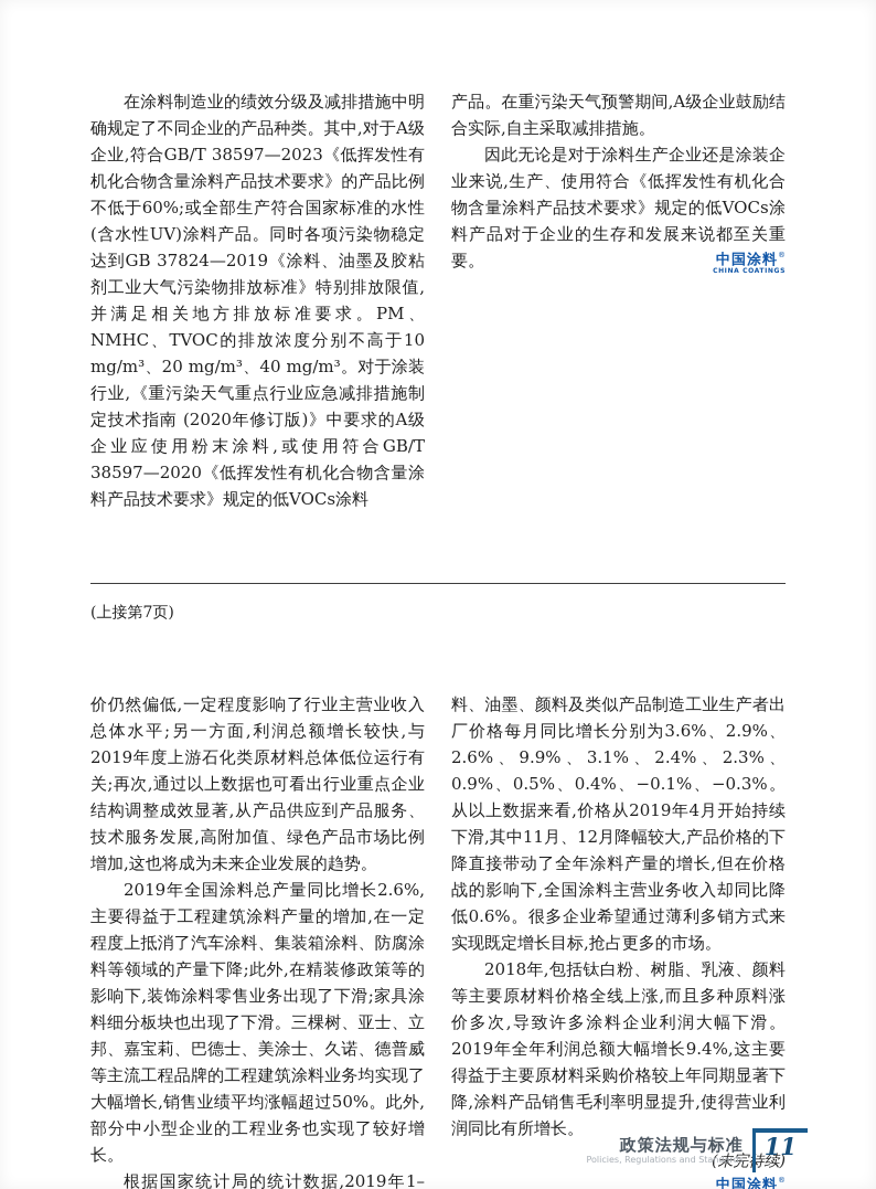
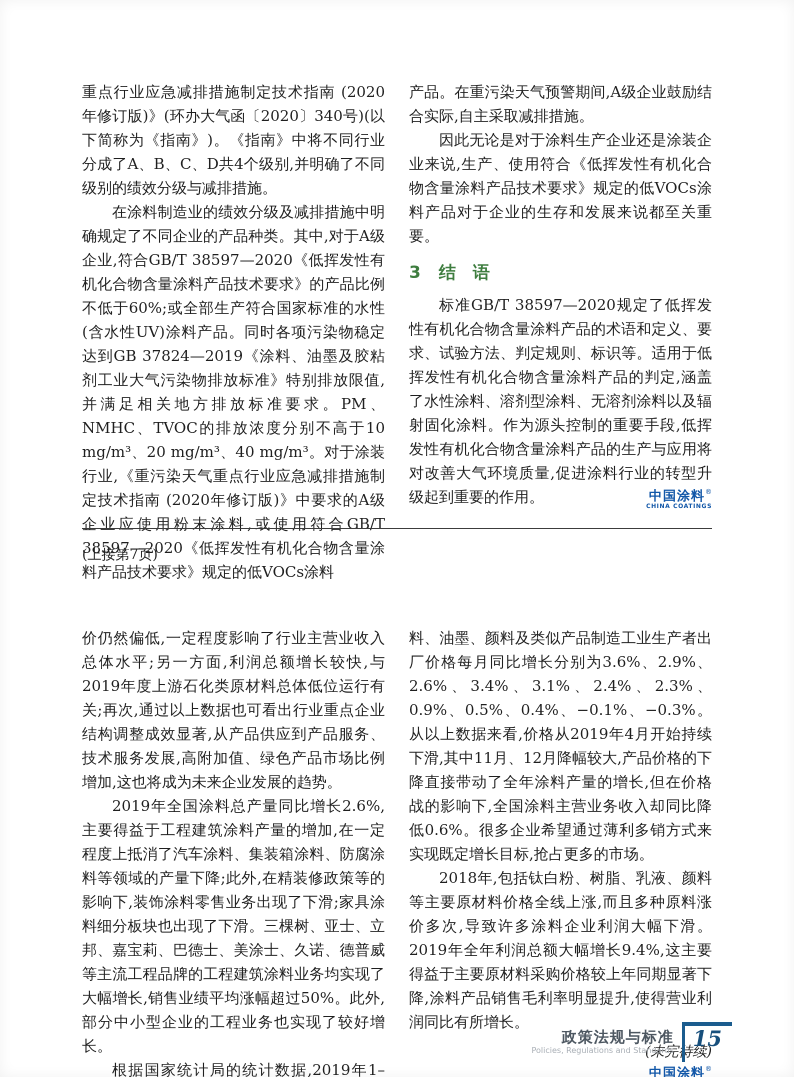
+ 重点行业应急减排措施制定技术指南 (2020年修订版)》(环办大气函〔2020〕340号)(以下简称为《指南》)。《指南》中将不同行业分成了A、B、C、D共4个级别,并明确了不同级别的绩效分级与减排措施。
- 在涂料制造业的绩效分级及减排措施中明确规定了不同企业的产品种类。其中,对于A级企业,符合GB/T 38597—2023《低挥发性有机化合物含量涂料产品技术要求》的产品比例不低于60%;或全部生产符合国家标准的水性(含水性UV)涂料产品。同时各项污染物稳定达到GB 37824—2019《涂料、油墨及胶粘剂工业大气污染物排放标准》特别排放限值,并满足相关地方排放标准要求。PM、NMHC、TVOC的排放浓度分别不高于10 mg/m³、20 mg/m³、40 mg/m³。对于涂装行业,《重污染天气重点行业应急减排措施制定技术指南 (2020年修订版)》中要求的A级企业应使用粉末涂料,或使用符合GB/T 38597—2020《低挥发性有机化合物含量涂料产品技术要求》规定的低VOCs涂料
+ 在涂料制造业的绩效分级及减排措施中明确规定了不同企业的产品种类。其中,对于A级企业,符合GB/T 38597—2020《低挥发性有机化合物含量涂料产品技术要求》的产品比例不低于60%;或全部生产符合国家标准的水性(含水性UV)涂料产品。同时各项污染物稳定达到GB 37824—2019《涂料、油墨及胶粘剂工业大气污染物排放标准》特别排放限值,并满足相关地方排放标准要求。PM、NMHC、TVOC的排放浓度分别不高于10 mg/m³、20 mg/m³、40 mg/m³。对于涂装行业,《重污染天气重点行业应急减排措施制定技术指南 (2020年修订版)》中要求的A级企业应使用粉末涂料,或使用符合GB/T 38597—2020《低挥发性有机化合物含量涂料产品技术要求》规定的低VOCs涂料
  产品。在重污染天气预警期间,A级企业鼓励结合实际,自主采取减排措施。
  因此无论是对于涂料生产企业还是涂装企业来说,生产、使用符合《低挥发性有机化合物含量涂料产品技术要求》规定的低VOCs涂料产品对于企业的生存和发展来说都至关重要。
+ 3 结 语
+ 标准GB/T 38597—2020规定了低挥发性有机化合物含量涂料产品的术语和定义、要求、试验方法、判定规则、标识等。适用于低挥发性有机化合物含量涂料产品的判定,涵盖了水性涂料、溶剂型涂料、无溶剂涂料以及辐射固化涂料。作为源头控制的重要手段,低挥发性有机化合物含量涂料产品的生产与应用将对改善大气环境质量,促进涂料行业的转型升级起到重要的作用。
  中国涂料®
  (上接第7页)
  价仍然偏低,一定程度影响了行业主营业收入总体水平;另一方面,利润总额增长较快,与2019年度上游石化类原材料总体低位运行有关;再次,通过以上数据也可看出行业重点企业结构调整成效显著,从产品供应到产品服务、技术服务发展,高附加值、绿色产品市场比例增加,这也将成为未来企业发展的趋势。
  2019年全国涂料总产量同比增长2.6%,主要得益于工程建筑涂料产量的增加,在一定程度上抵消了汽车涂料、集装箱涂料、防腐涂料等领域的产量下降;此外,在精装修政策等的影响下,装饰涂料零售业务出现了下滑;家具涂料细分板块也出现了下滑。三棵树、亚士、立邦、嘉宝莉、巴德士、美涂士、久诺、德普威等主流工程品牌的工程建筑涂料业务均实现了大幅增长,销售业绩平均涨幅超过50%。此外,部分中小型企业的工程业务也实现了较好增长。
  根据国家统计局的统计数据,2019年1–
- 料、油墨、颜料及类似产品制造工业生产者出厂价格每月同比增长分别为3.6%、2.9%、2.6%、9.9%、3.1%、2.4%、2.3%、0.9%、0.5%、0.4%、−0.1%、−0.3%。从以上数据来看,价格从2019年4月开始持续下滑,其中11月、12月降幅较大,产品价格的下降直接带动了全年涂料产量的增长,但在价格战的影响下,全国涂料主营业务收入却同比降低0.6%。很多企业希望通过薄利多销方式来实现既定增长目标,抢占更多的市场。
+ 料、油墨、颜料及类似产品制造工业生产者出厂价格每月同比增长分别为3.6%、2.9%、2.6%、3.4%、3.1%、2.4%、2.3%、0.9%、0.5%、0.4%、−0.1%、−0.3%。从以上数据来看,价格从2019年4月开始持续下滑,其中11月、12月降幅较大,产品价格的下降直接带动了全年涂料产量的增长,但在价格战的影响下,全国涂料主营业务收入却同比降低0.6%。很多企业希望通过薄利多销方式来实现既定增长目标,抢占更多的市场。
  2018年,包括钛白粉、树脂、乳液、颜料等主要原材料价格全线上涨,而且多种原料涨价多次,导致许多涂料企业利润大幅下滑。2019年全年利润总额大幅增长9.4%,这主要得益于主要原材料采购价格较上年同期显著下降,涂料产品销售毛利率明显提升,使得营业利润同比有所增长。
  (未完待续)
  中国涂料®
  政策法规与标准
  Policies, Regulations and Standards
- 11
+ 15
